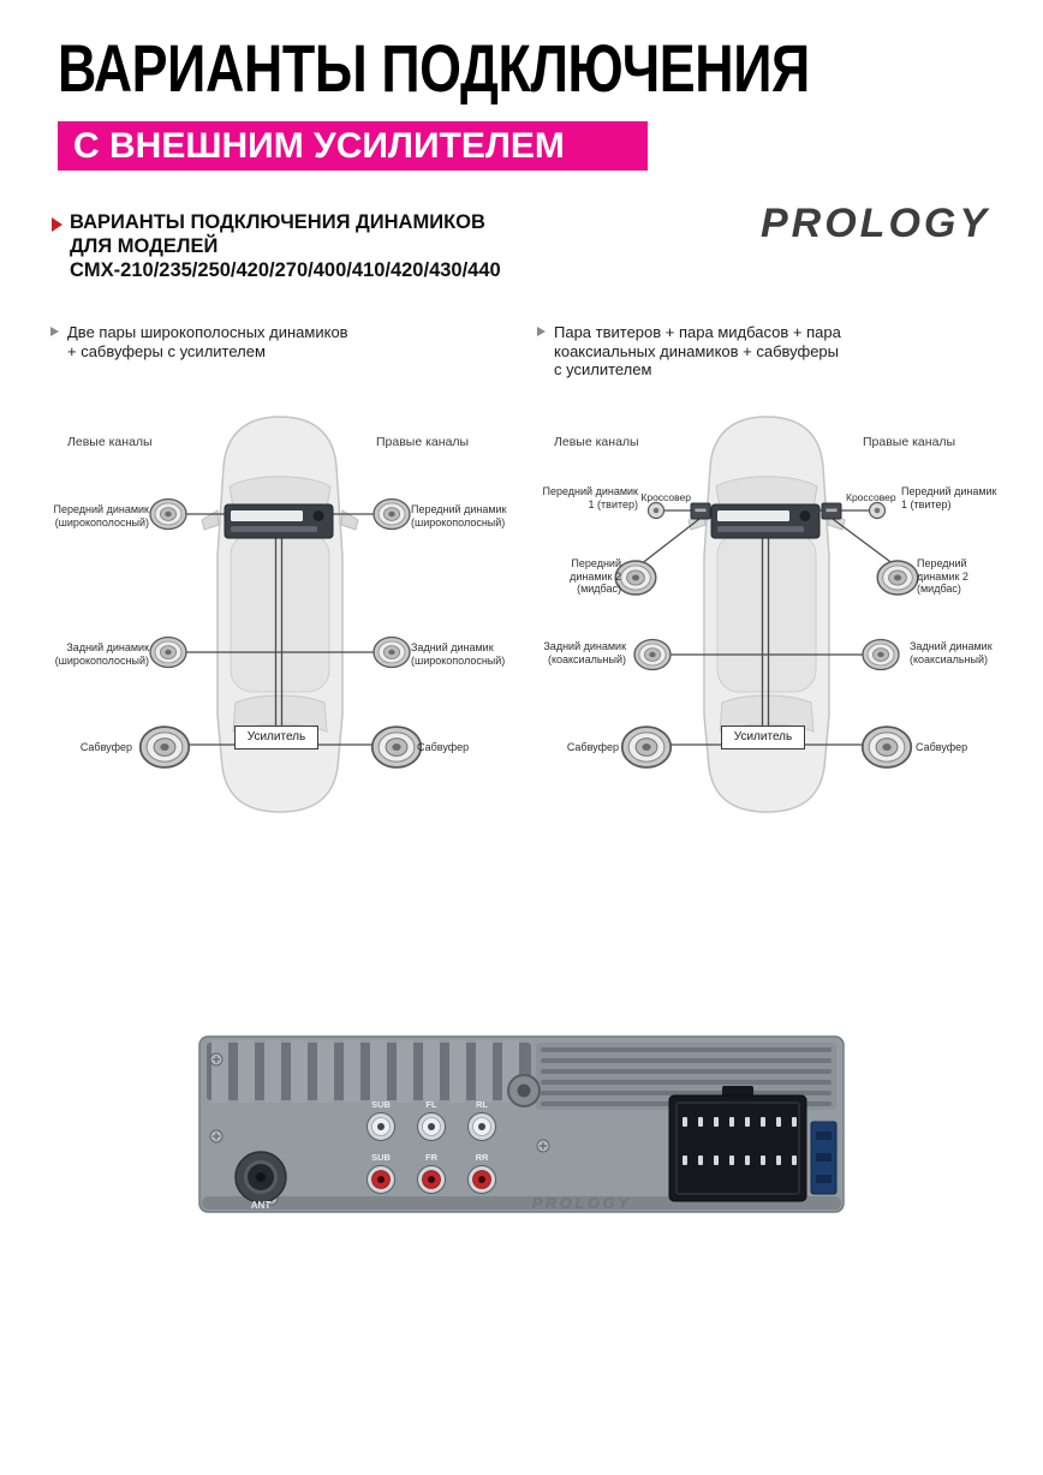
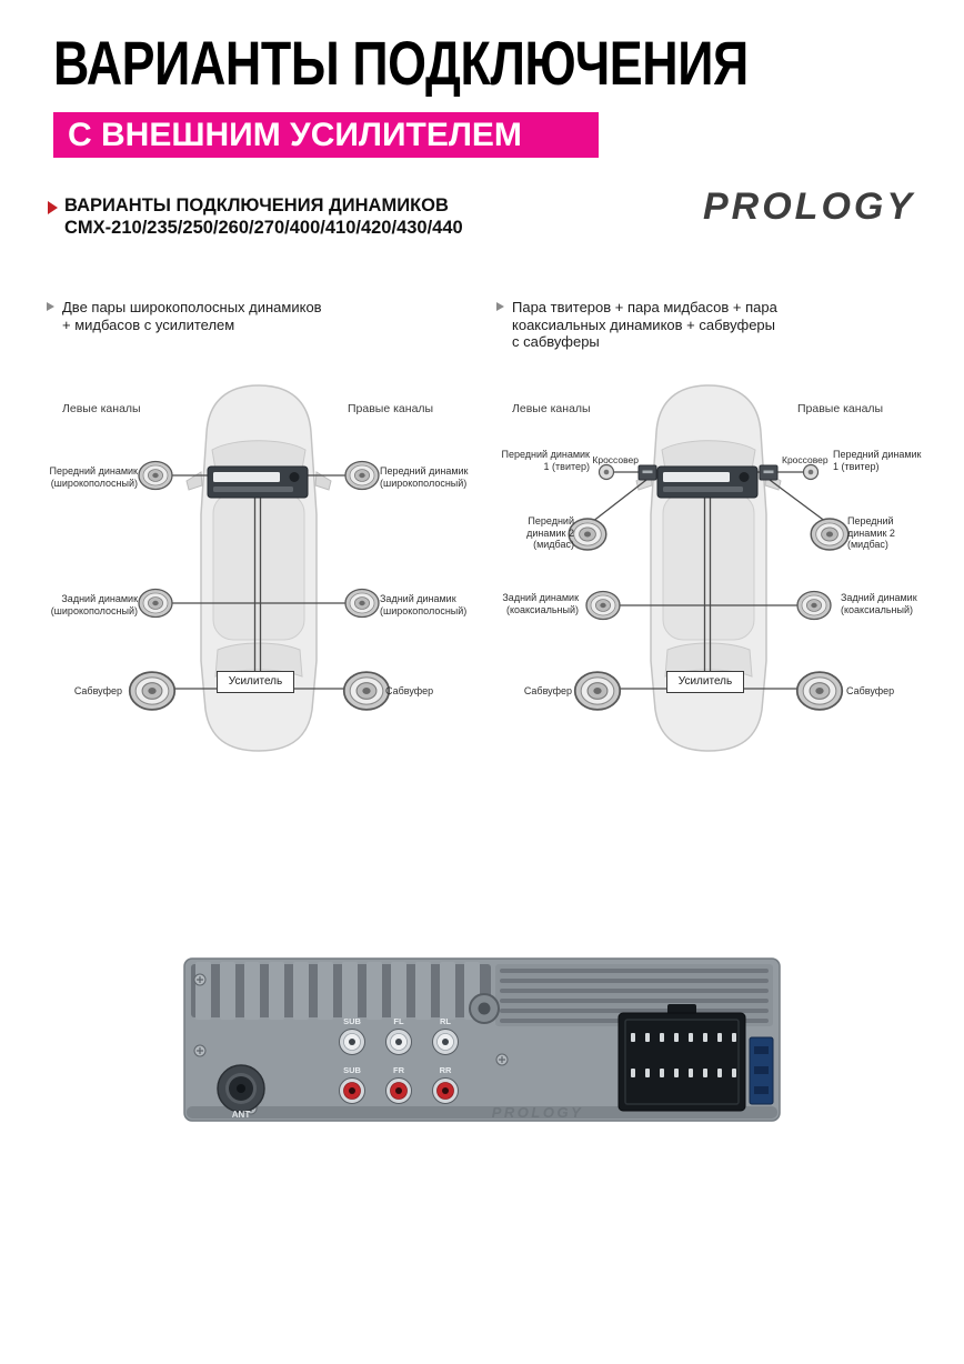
  ВАРИАНТЫ ПОДКЛЮЧЕНИЯ
  С ВНЕШНИМ УСИЛИТЕЛЕМ
  ВАРИАНТЫ ПОДКЛЮЧЕНИЯ ДИНАМИКОВ
- ДЛЯ МОДЕЛЕЙ
- CMX-210/235/250/420/270/400/410/420/430/440
+ CMX-210/235/250/260/270/400/410/420/430/440
  PROLOGY
- Две пары широкополосных динамиков + сабвуферы с усилителем
+ Две пары широкополосных динамиков + мидбасов с усилителем
- Пара твитеров + пара мидбасов + пара коаксиальных динамиков + сабвуферы с усилителем
+ Пара твитеров + пара мидбасов + пара коаксиальных динамиков + сабвуферы с сабвуферы
  Левые каналы
  Правые каналы
  Передний динамик (широкополосный)
  Задний динамик (широкополосный)
  Сабвуфер
  Передний динамик (широкополосный)
  Задний динамик (широкополосный)
  Сабвуфер
  Усилитель
  Левые каналы
  Правые каналы
  Передний динамик 1 (твитер)
  Кроссовер
  Передний динамик 2 (мидбас)
  Задний динамик (коаксиальный)
  Сабвуфер
  Кроссовер
  Передний динамик 1 (твитер)
  Передний динамик 2 (мидбас)
  Задний динамик (коаксиальный)
  Сабвуфер
  Усилитель
  ANT
  SUB
  FL
  RL
  SUB
  FR
  RR
  PROLOGY
